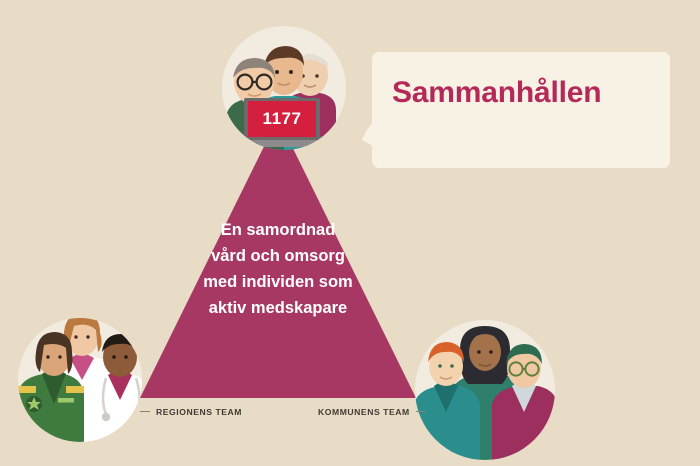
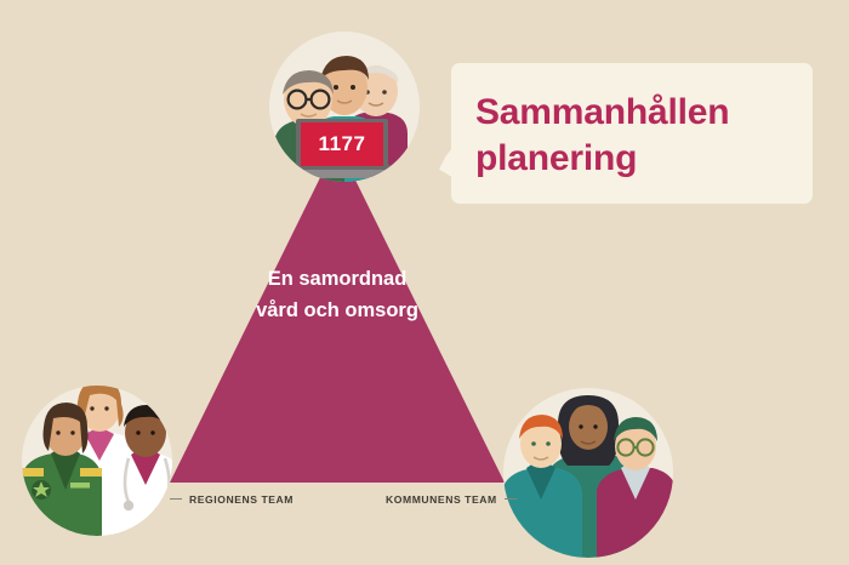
  1177
  Sammanhållen
+ planering
  En samordnad
  vård och omsorg
- med individen som
- aktiv medskapare
  REGIONENS TEAM
  KOMMUNENS TEAM
